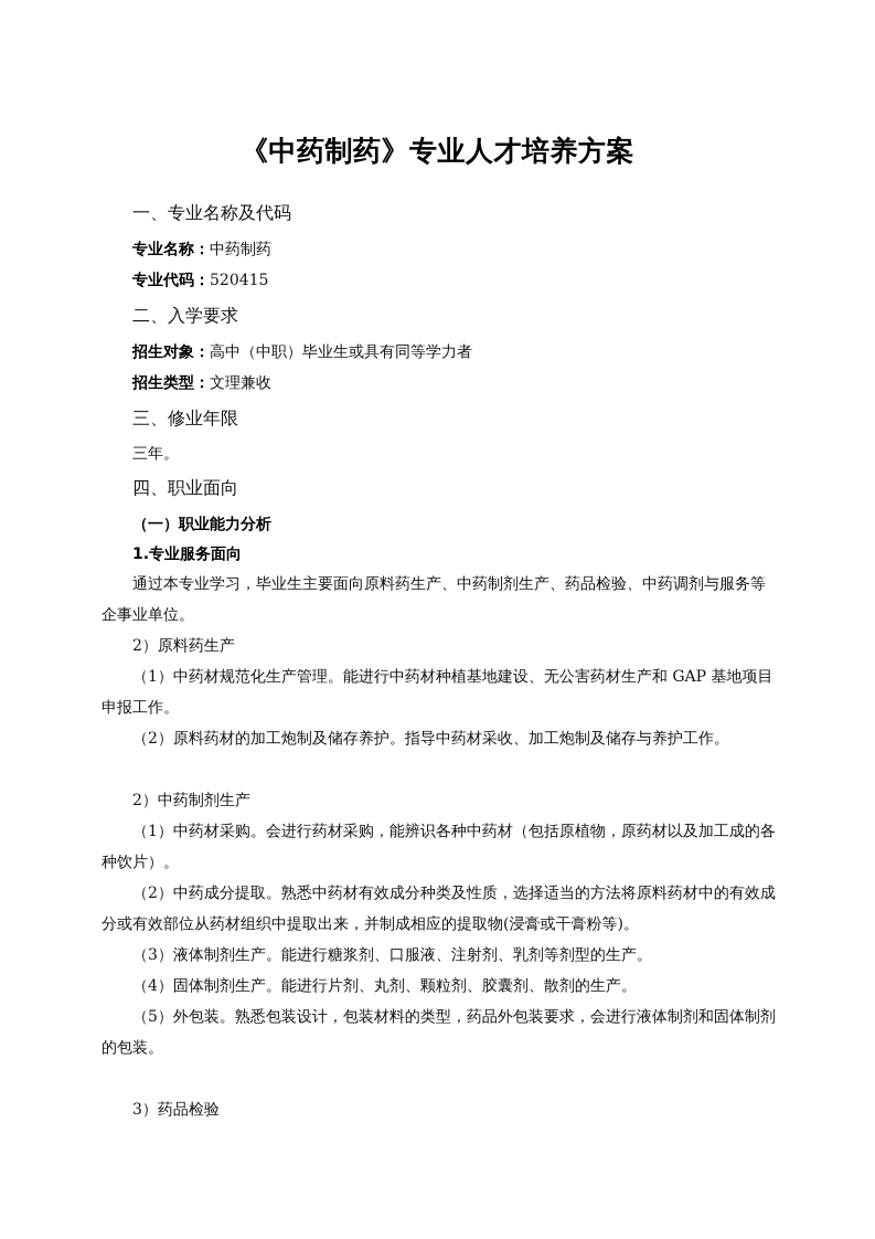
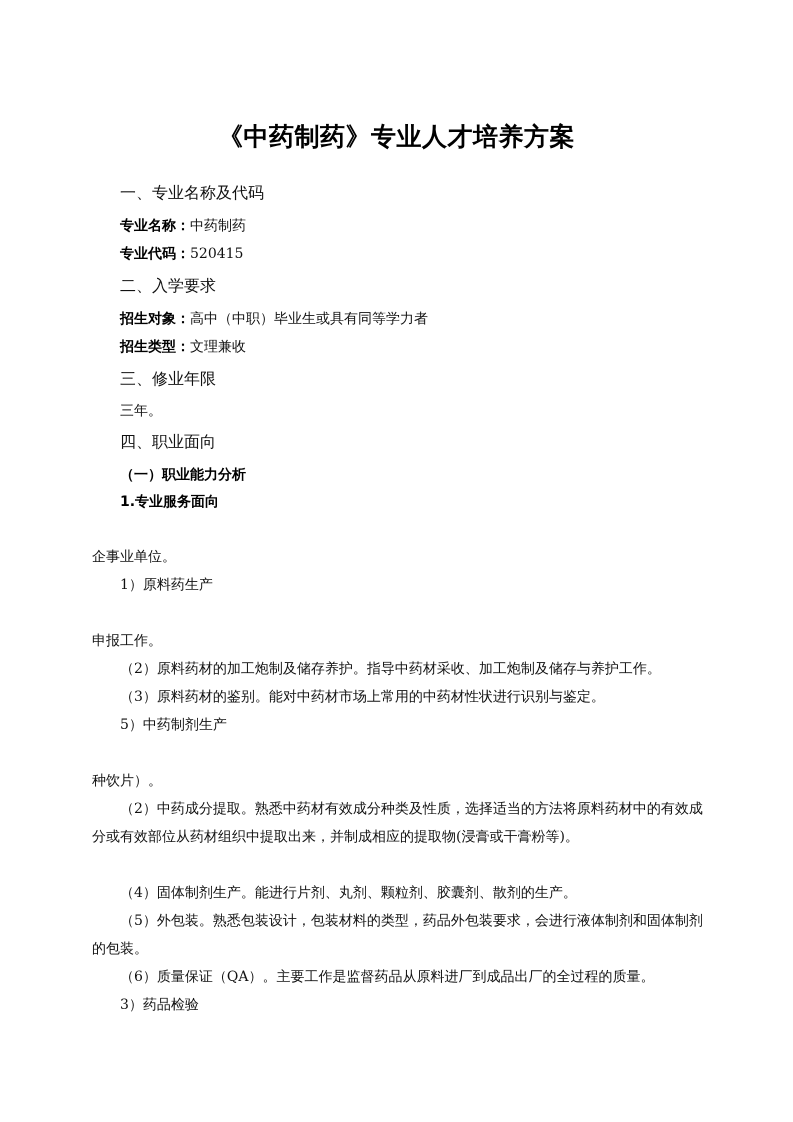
  《中药制药》专业人才培养方案
  一、专业名称及代码
  专业名称：中药制药
  专业代码：520415
  二、入学要求
  招生对象：高中（中职）毕业生或具有同等学力者
  招生类型：文理兼收
  三、修业年限
  三年。
  四、职业面向
  （一）职业能力分析
  1.专业服务面向
- 通过本专业学习，毕业生主要面向原料药生产、中药制剂生产、药品检验、中药调剂与服务等
  企事业单位。
- 2）原料药生产
+ 1）原料药生产
- （1）中药材规范化生产管理。能进行中药材种植基地建设、无公害药材生产和 GAP 基地项目
  申报工作。
  （2）原料药材的加工炮制及储存养护。指导中药材采收、加工炮制及储存与养护工作。
+ （3）原料药材的鉴别。能对中药材市场上常用的中药材性状进行识别与鉴定。
- 2）中药制剂生产
+ 5）中药制剂生产
- （1）中药材采购。会进行药材采购，能辨识各种中药材（包括原植物，原药材以及加工成的各
  种饮片）。
  （2）中药成分提取。熟悉中药材有效成分种类及性质，选择适当的方法将原料药材中的有效成
  分或有效部位从药材组织中提取出来，并制成相应的提取物(浸膏或干膏粉等)。
- （3）液体制剂生产。能进行糖浆剂、口服液、注射剂、乳剂等剂型的生产。
  （4）固体制剂生产。能进行片剂、丸剂、颗粒剂、胶囊剂、散剂的生产。
  （5）外包装。熟悉包装设计，包装材料的类型，药品外包装要求，会进行液体制剂和固体制剂
  的包装。
+ （6）质量保证（QA）。主要工作是监督药品从原料进厂到成品出厂的全过程的质量。
  3）药品检验
